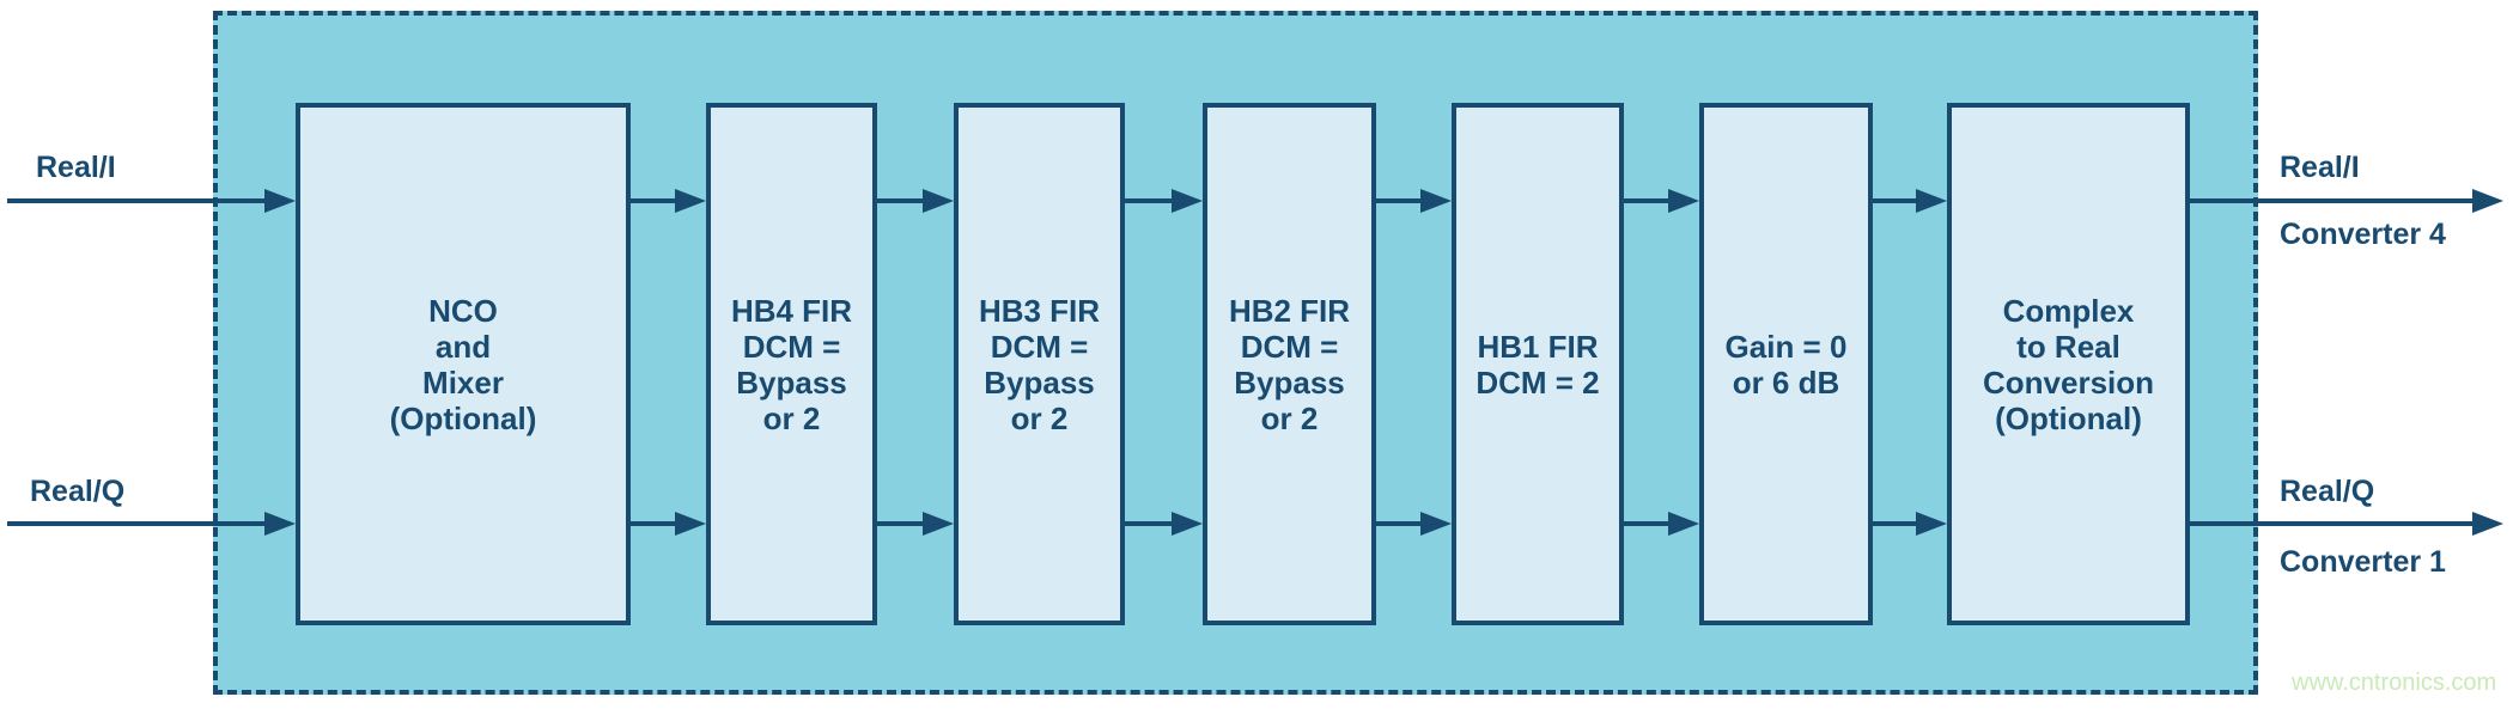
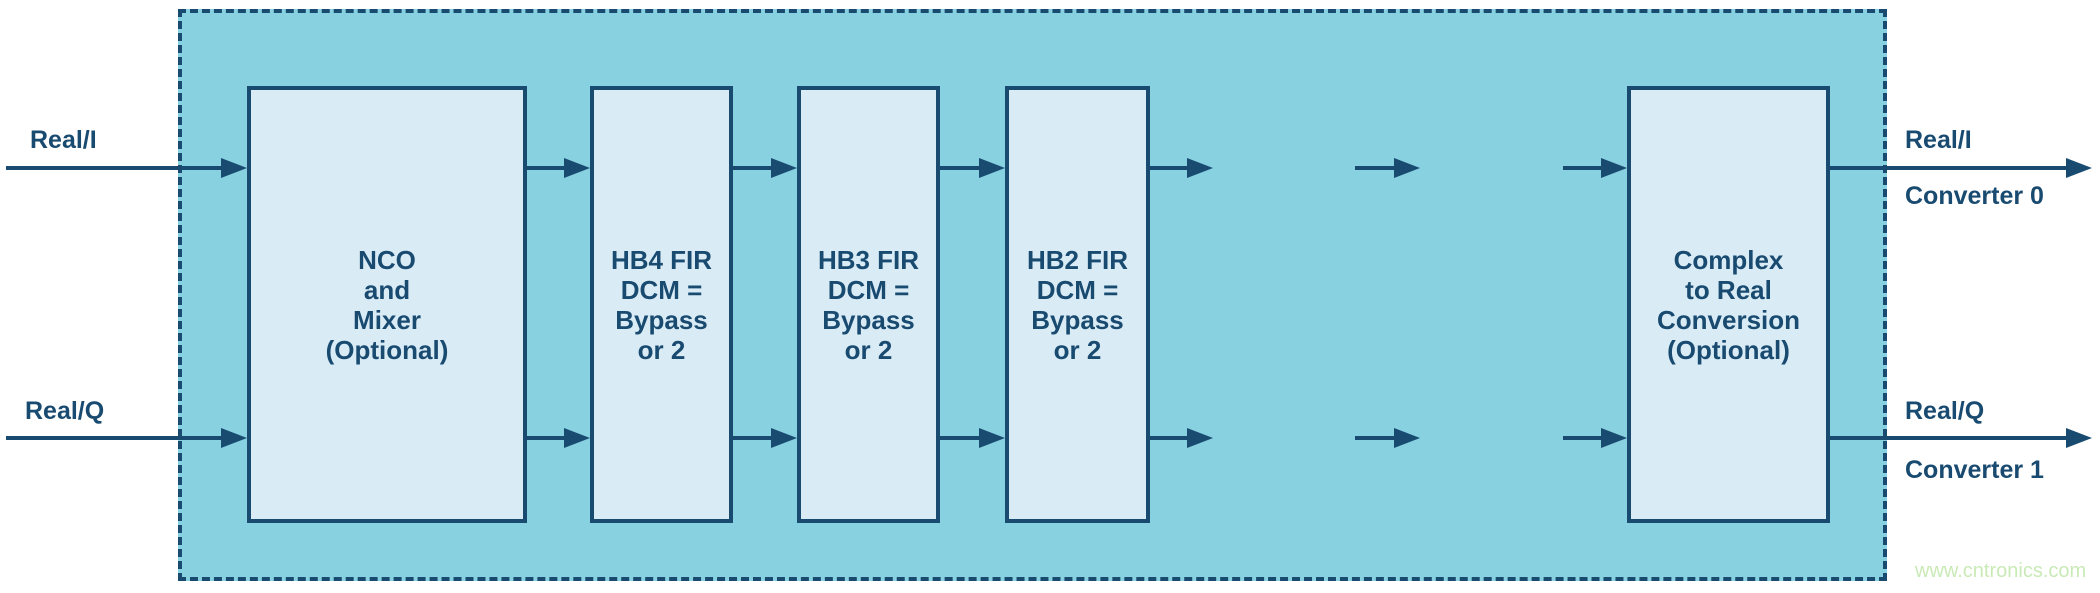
  NCO
  and
  Mixer
  (Optional)
  HB4 FIR
  DCM =
  Bypass
  or 2
  HB3 FIR
  DCM =
  Bypass
  or 2
  HB2 FIR
  DCM =
  Bypass
  or 2
- HB1 FIR
- DCM = 2
- Gain = 0
- or 6 dB
  Complex
  to Real
  Conversion
  (Optional)
  Real/I
  Real/Q
  Real/I
- Converter 4
+ Converter 0
  Real/Q
  Converter 1
  www.cntronics.com
